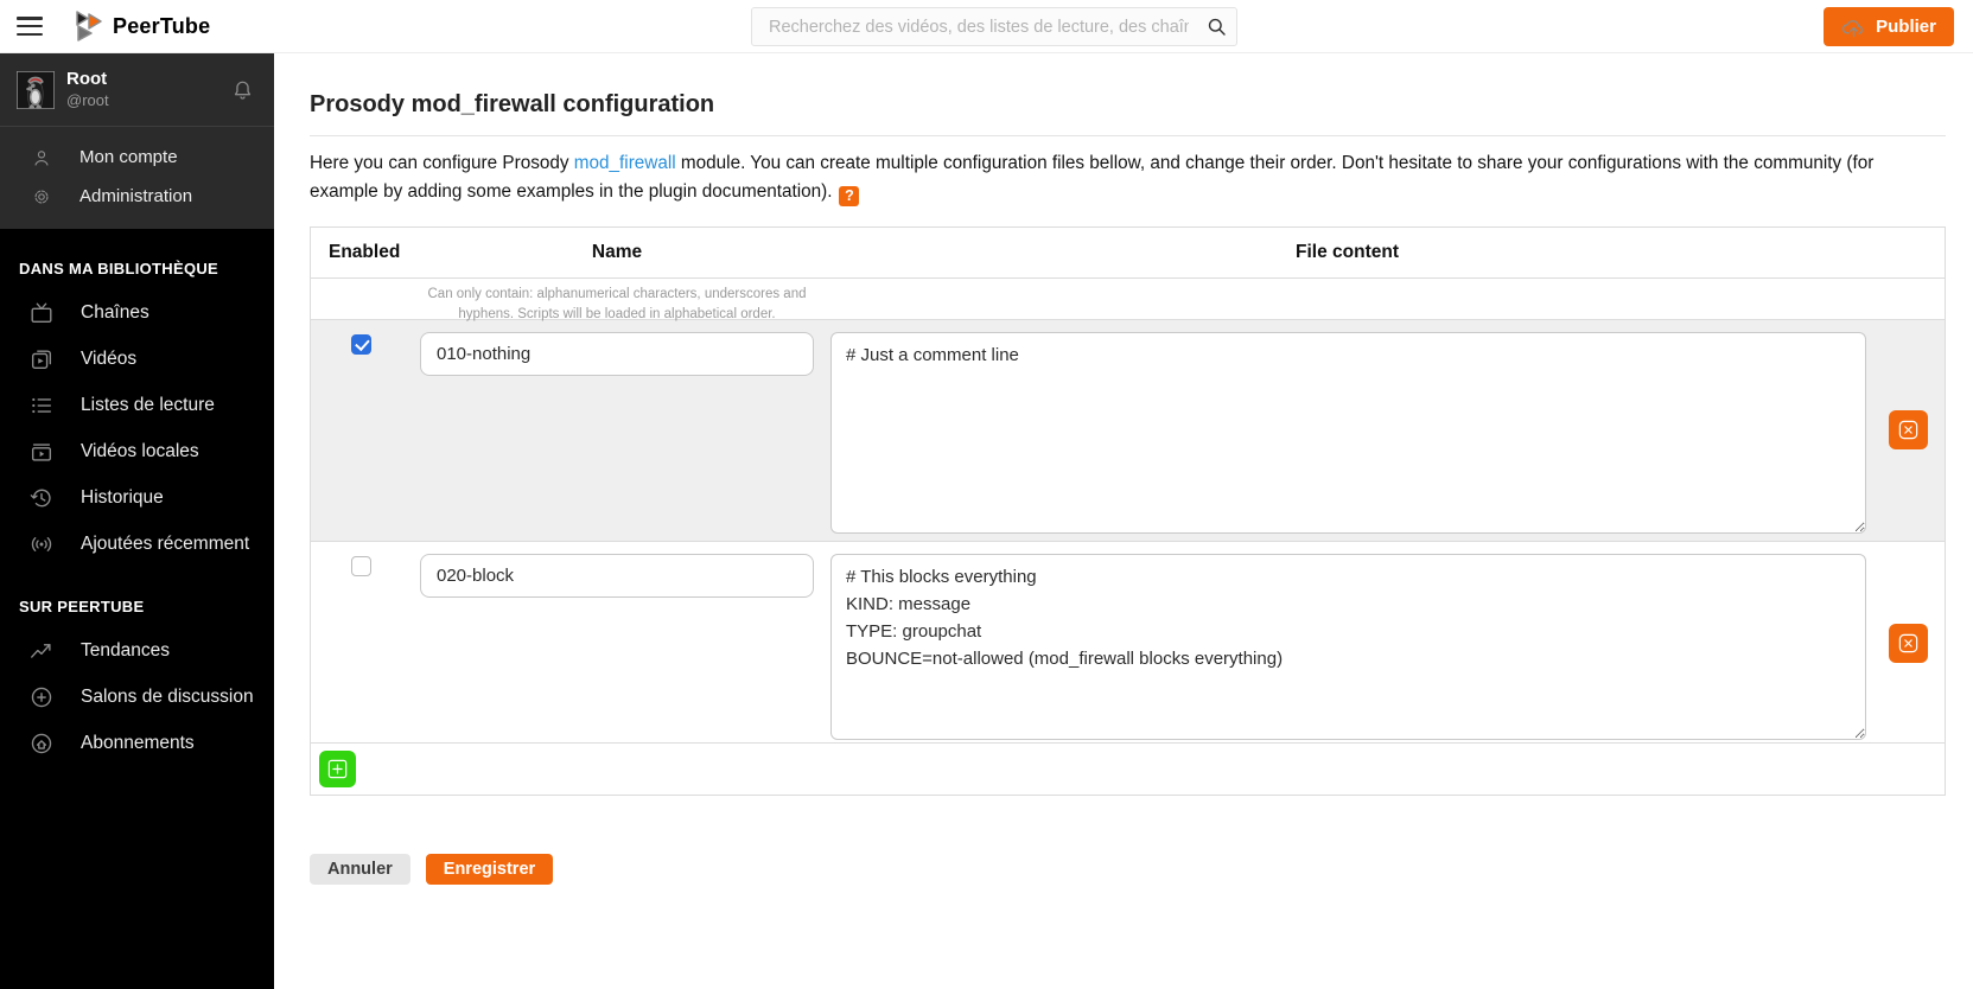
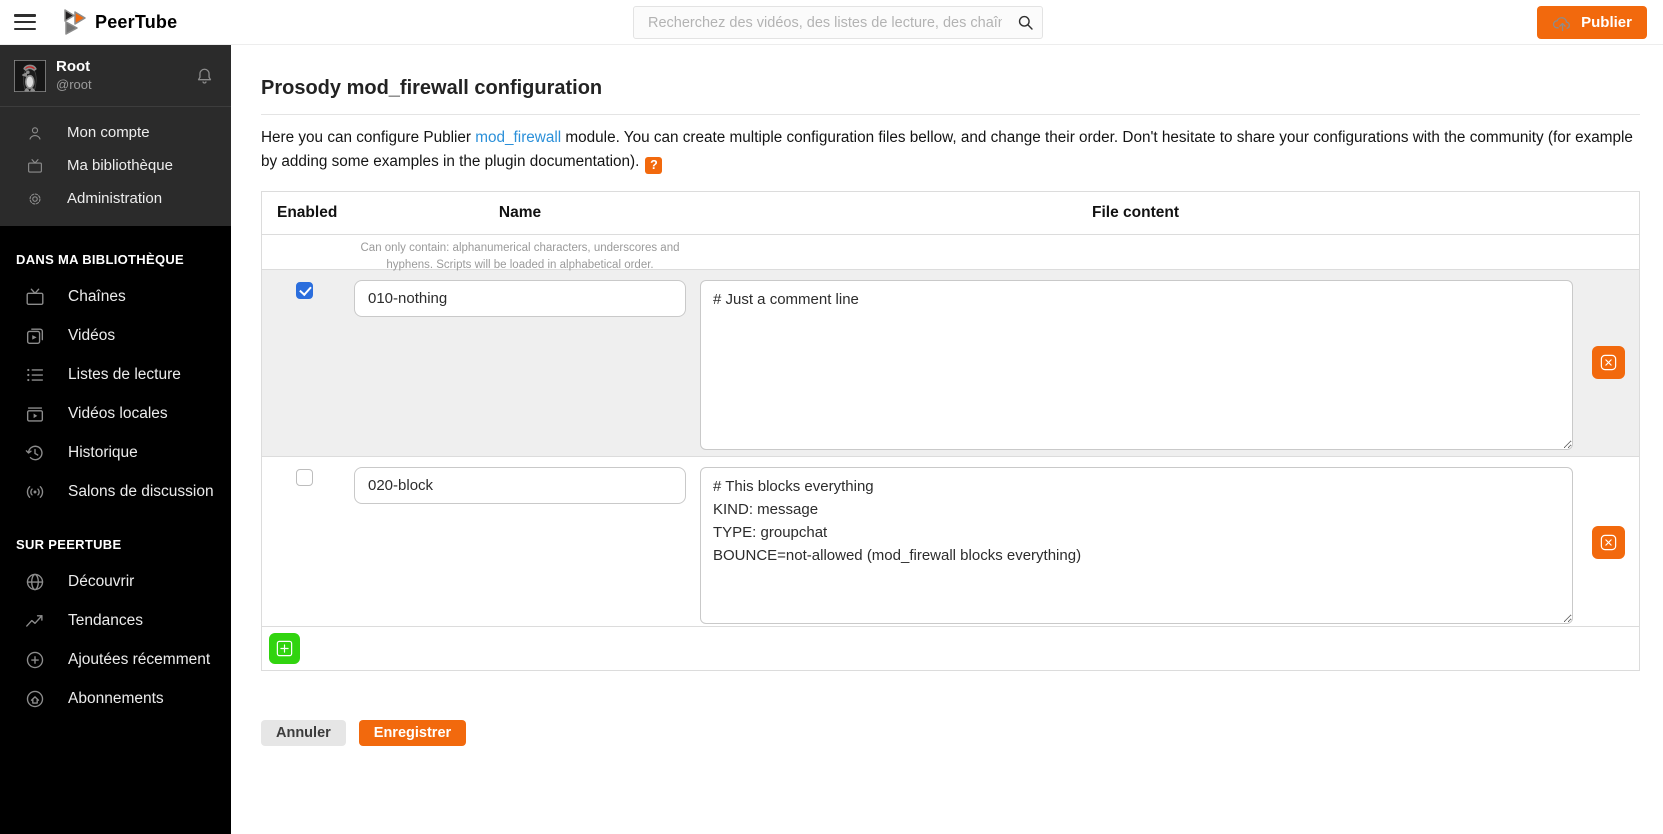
  PeerTube
  Recherchez des vidéos, des listes de lecture, des chaîn
  Publier
  Root
  @root
  Mon compte
+ Ma bibliothèque
  Administration
  DANS MA BIBLIOTHÈQUE
  Chaînes
  Vidéos
  Listes de lecture
  Vidéos locales
  Historique
- Ajoutées récemment
+ Salons de discussion
  SUR PEERTUBE
+ Découvrir
  Tendances
- Salons de discussion
+ Ajoutées récemment
  Abonnements
  Prosody mod_firewall configuration
- Here you can configure Prosody mod_firewall module. You can create multiple configuration files bellow, and change their order. Don't hesitate to share your configurations with the community (for example by adding some examples in the plugin documentation). ?
+ Here you can configure Publier mod_firewall module. You can create multiple configuration files bellow, and change their order. Don't hesitate to share your configurations with the community (for example by adding some examples in the plugin documentation). ?
  Enabled
  Name
  File content
  Can only contain: alphanumerical characters, underscores and hyphens. Scripts will be loaded in alphabetical order.
  010-nothing
  # Just a comment line
  020-block
  # This blocks everything
  KIND: message
  TYPE: groupchat
  BOUNCE=not-allowed (mod_firewall blocks everything)
  Annuler
  Enregistrer
